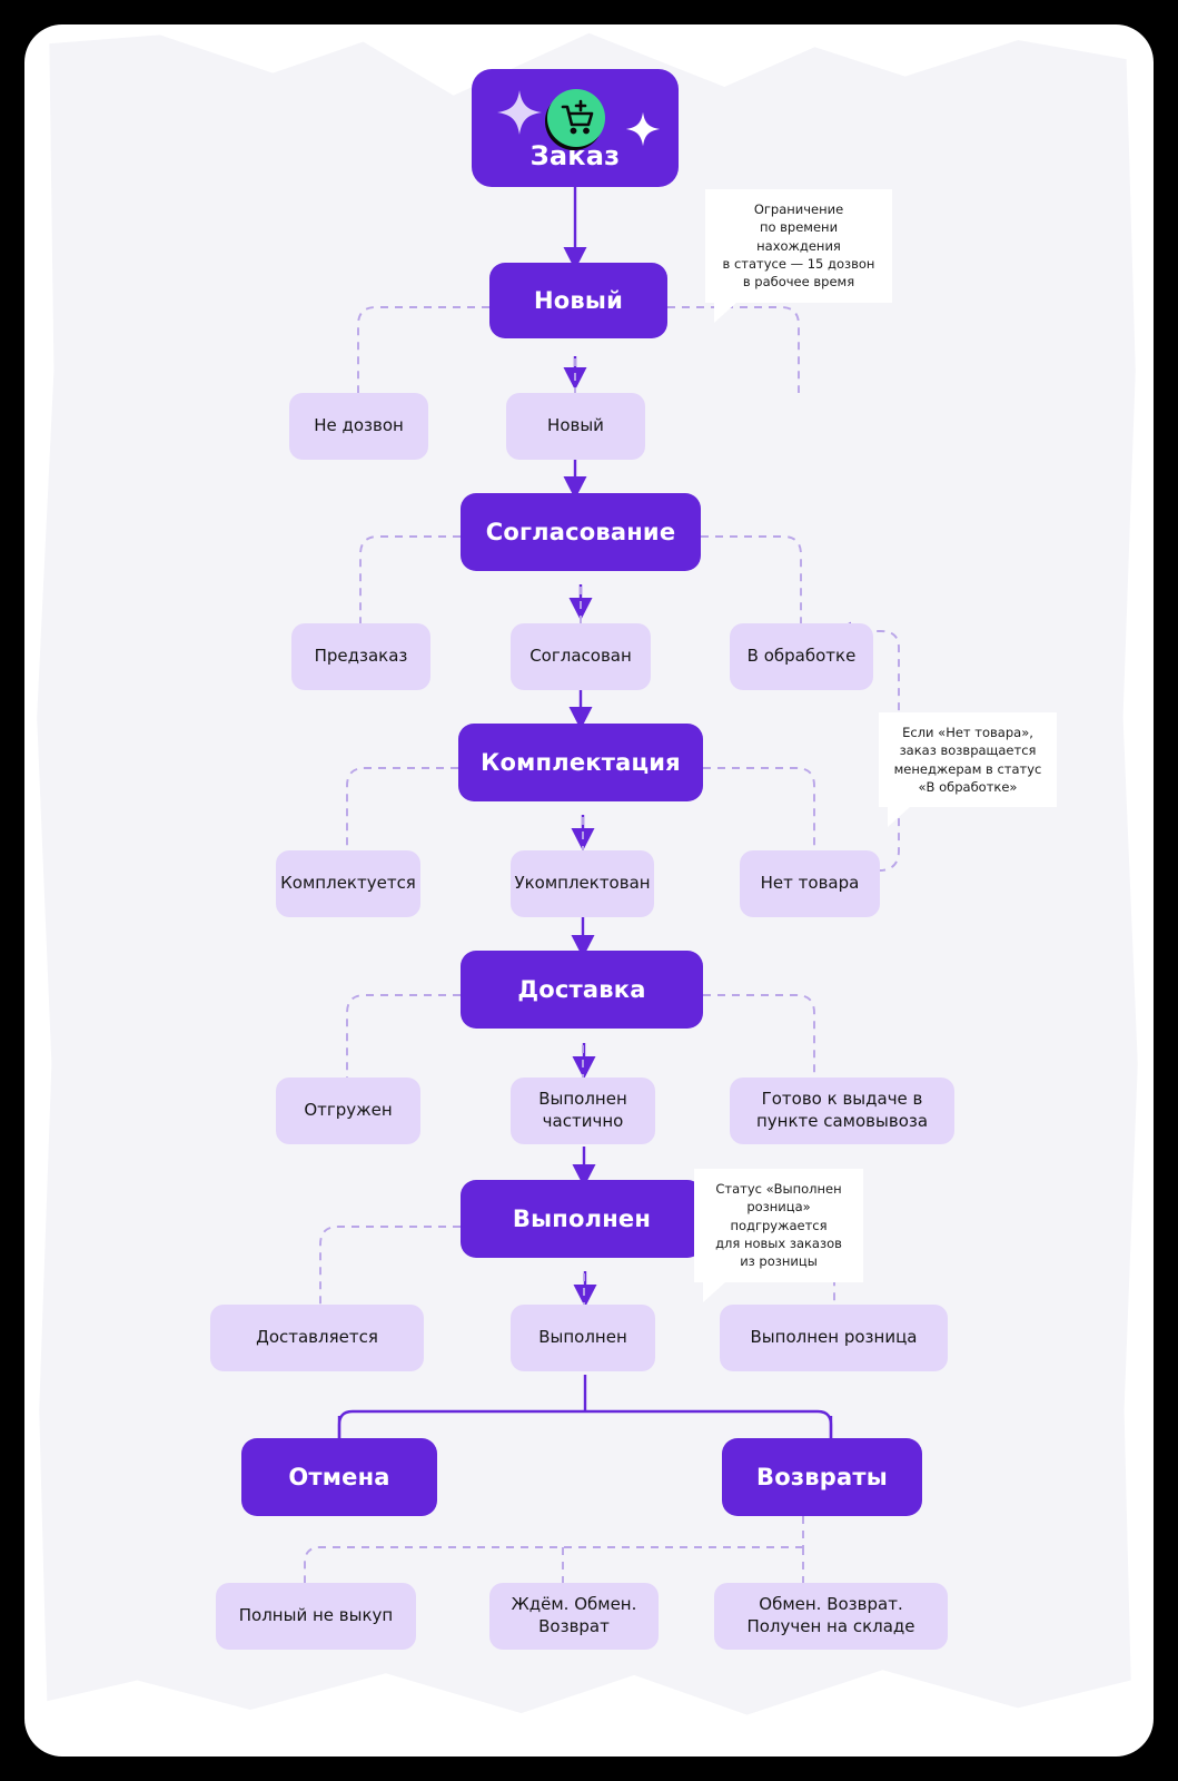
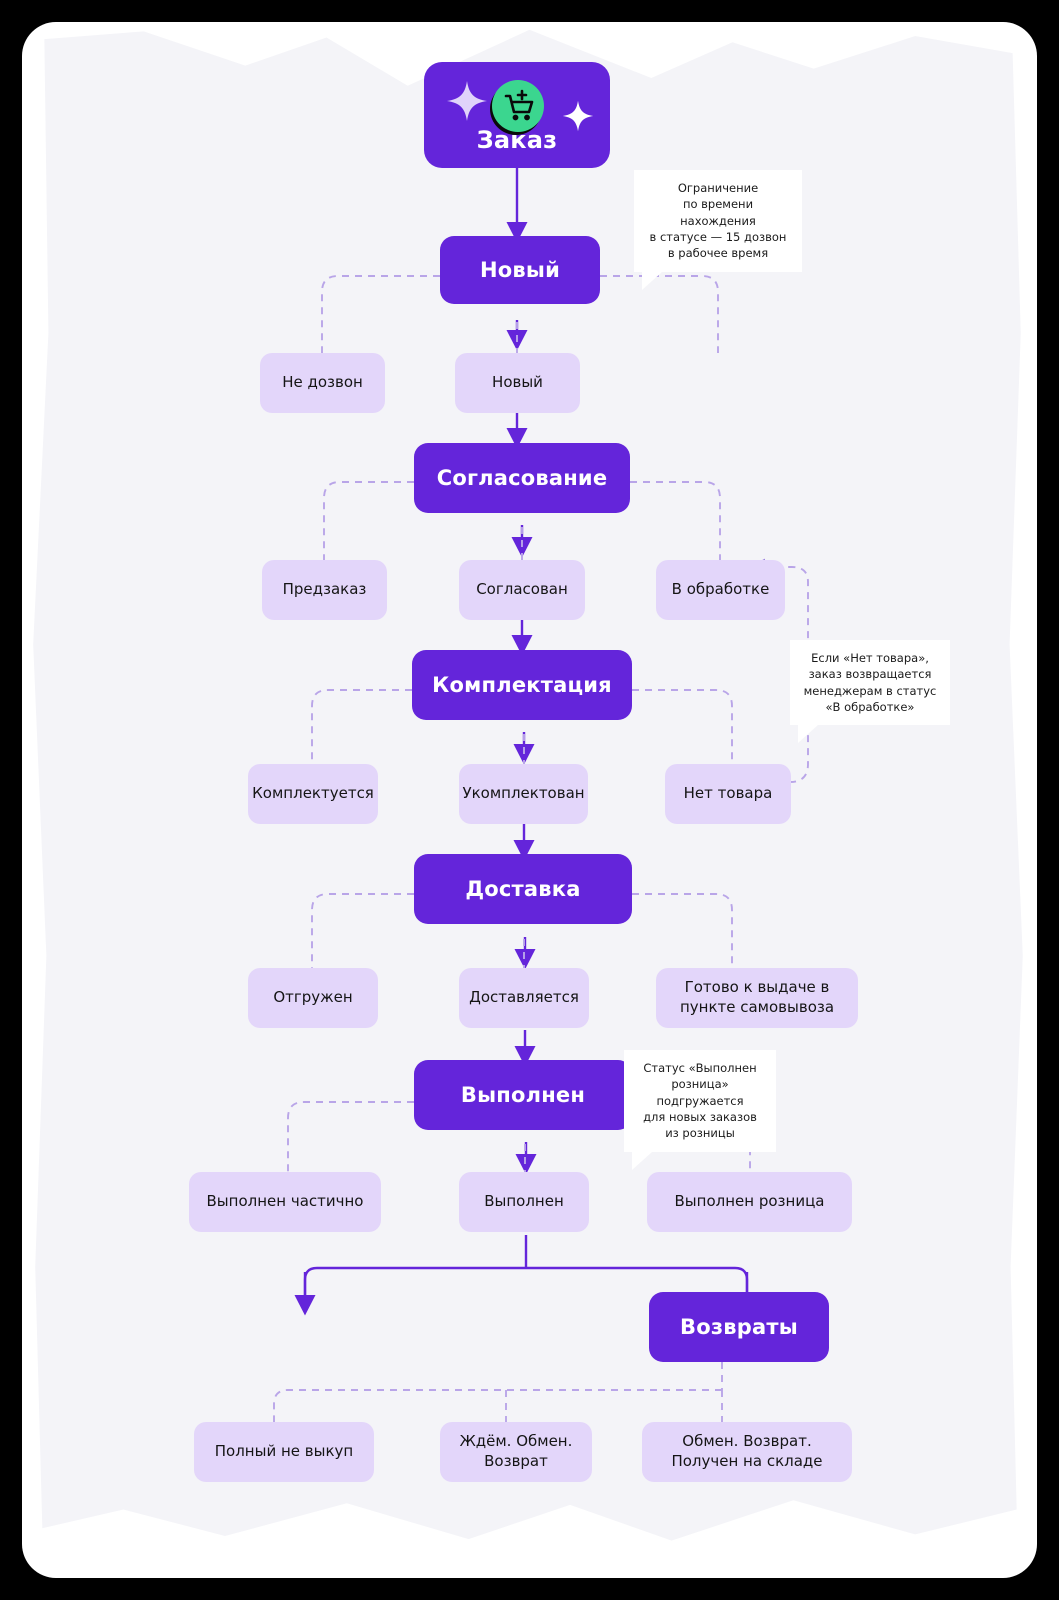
  Заказ
  Новый
  Не дозвон
  Новый
  Ограничение
  по времени нахождения
  в статусе — 15 дозвон
  в рабочее время
  Согласование
  Предзаказ
  Согласован
  В обработке
  Комплектация
  Комплектуется
  Укомплектован
  Нет товара
  Если «Нет товара»,
  заказ возвращается
  менеджерам в статус
  «В обработке»
  Доставка
  Отгружен
- Выполнен частично
+ Доставляется
  Готово к выдаче в пункте самовывоза
  Выполнен
- Доставляется
+ Выполнен частично
  Выполнен
  Выполнен розница
  Статус «Выполнен
  розница» подгружается
  для новых заказов
  из розницы
- Отмена
  Возвраты
  Полный не выкуп
  Ждём. Обмен. Возврат
  Обмен. Возврат. Получен на складе
